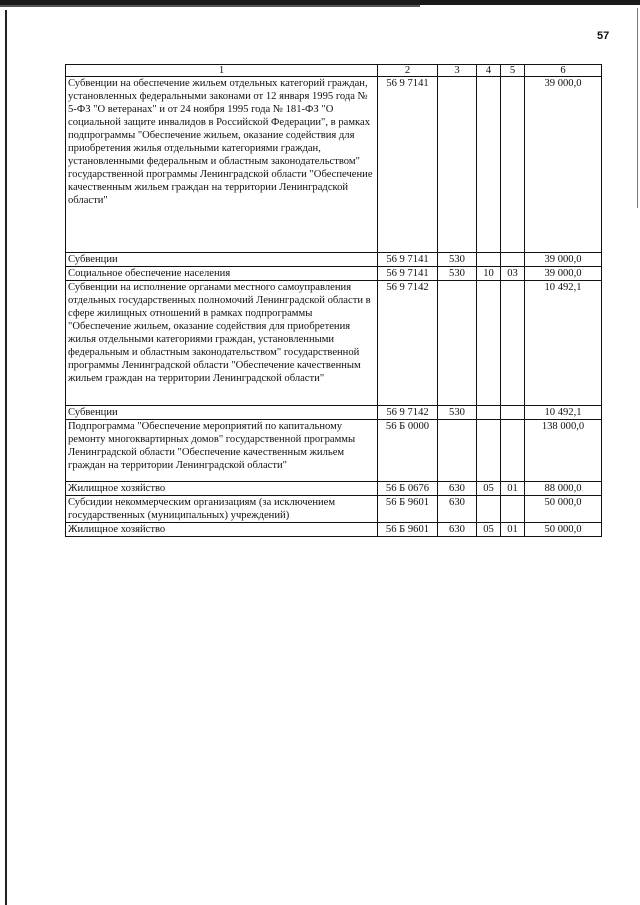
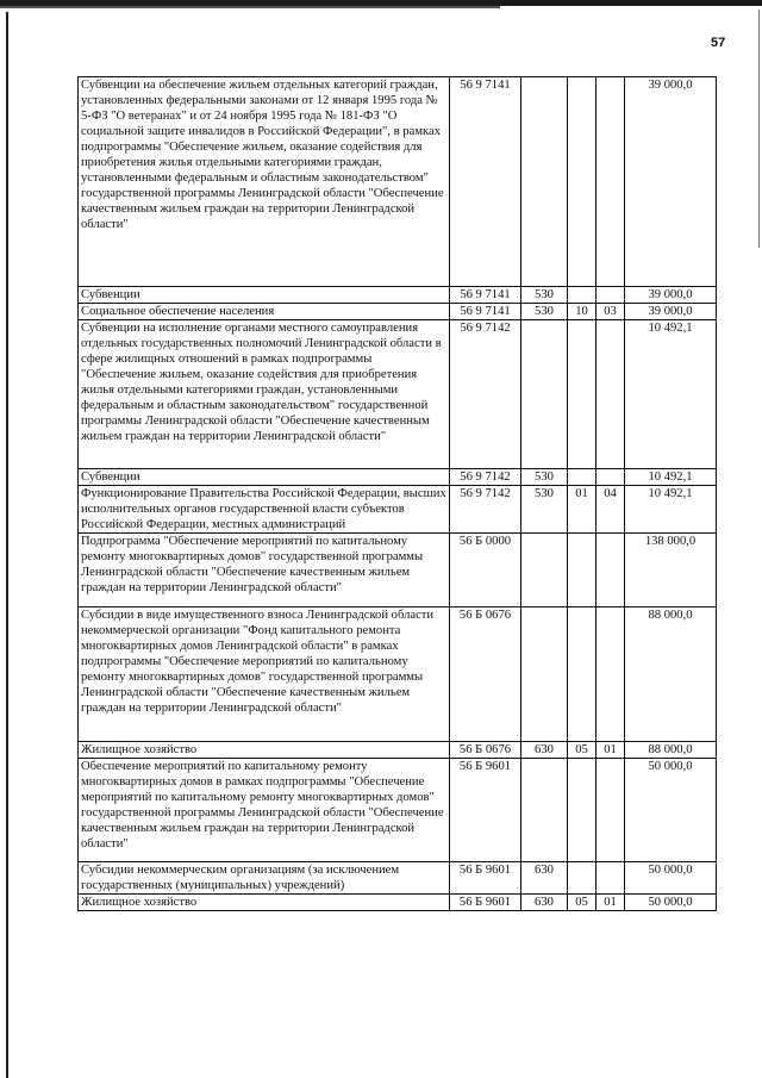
  57
- 1	2	3	4	5	6
  Субвенции на обеспечение жильем отдельных категорий граждан, установленных федеральными законами от 12 января 1995 года № 5-ФЗ "О ветеранах" и от 24 ноября 1995 года № 181-ФЗ "О социальной защите инвалидов в Российской Федерации", в рамках подпрограммы "Обеспечение жильем, оказание содействия для приобретения жилья отдельными категориями граждан, установленными федеральным и областным законодательством" государственной программы Ленинградской области "Обеспечение качественным жильем граждан на территории Ленинградской области"	56 9 7141				39 000,0
  Субвенции	56 9 7141	530			39 000,0
  Социальное обеспечение населения	56 9 7141	530	10	03	39 000,0
  Субвенции на исполнение органами местного самоуправления отдельных государственных полномочий Ленинградской области в сфере жилищных отношений в рамках подпрограммы "Обеспечение жильем, оказание содействия для приобретения жилья отдельными категориями граждан, установленными федеральным и областным законодательством" государственной программы Ленинградской области "Обеспечение качественным жильем граждан на территории Ленинградской области"	56 9 7142				10 492,1
  Субвенции	56 9 7142	530			10 492,1
+ Функционирование Правительства Российской Федерации, высших исполнительных органов государственной власти субъектов Российской Федерации, местных администраций	56 9 7142	530	01	04	10 492,1
  Подпрограмма "Обеспечение мероприятий по капитальному ремонту многоквартирных домов" государственной программы Ленинградской области "Обеспечение качественным жильем граждан на территории Ленинградской области"	56 Б 0000				138 000,0
+ Субсидии в виде имущественного взноса Ленинградской области некоммерческой организации "Фонд капитального ремонта многоквартирных домов Ленинградской области" в рамках подпрограммы "Обеспечение мероприятий по капитальному ремонту многоквартирных домов" государственной программы Ленинградской области "Обеспечение качественным жильем граждан на территории Ленинградской области"	56 Б 0676				88 000,0
  Жилищное хозяйство	56 Б 0676	630	05	01	88 000,0
+ Обеспечение мероприятий по капитальному ремонту многоквартирных домов в рамках подпрограммы "Обеспечение мероприятий по капитальному ремонту многоквартирных домов" государственной программы Ленинградской области "Обеспечение качественным жильем граждан на территории Ленинградской области"	56 Б 9601				50 000,0
  Субсидии некоммерческим организациям (за исключением государственных (муниципальных) учреждений)	56 Б 9601	630			50 000,0
  Жилищное хозяйство	56 Б 9601	630	05	01	50 000,0
